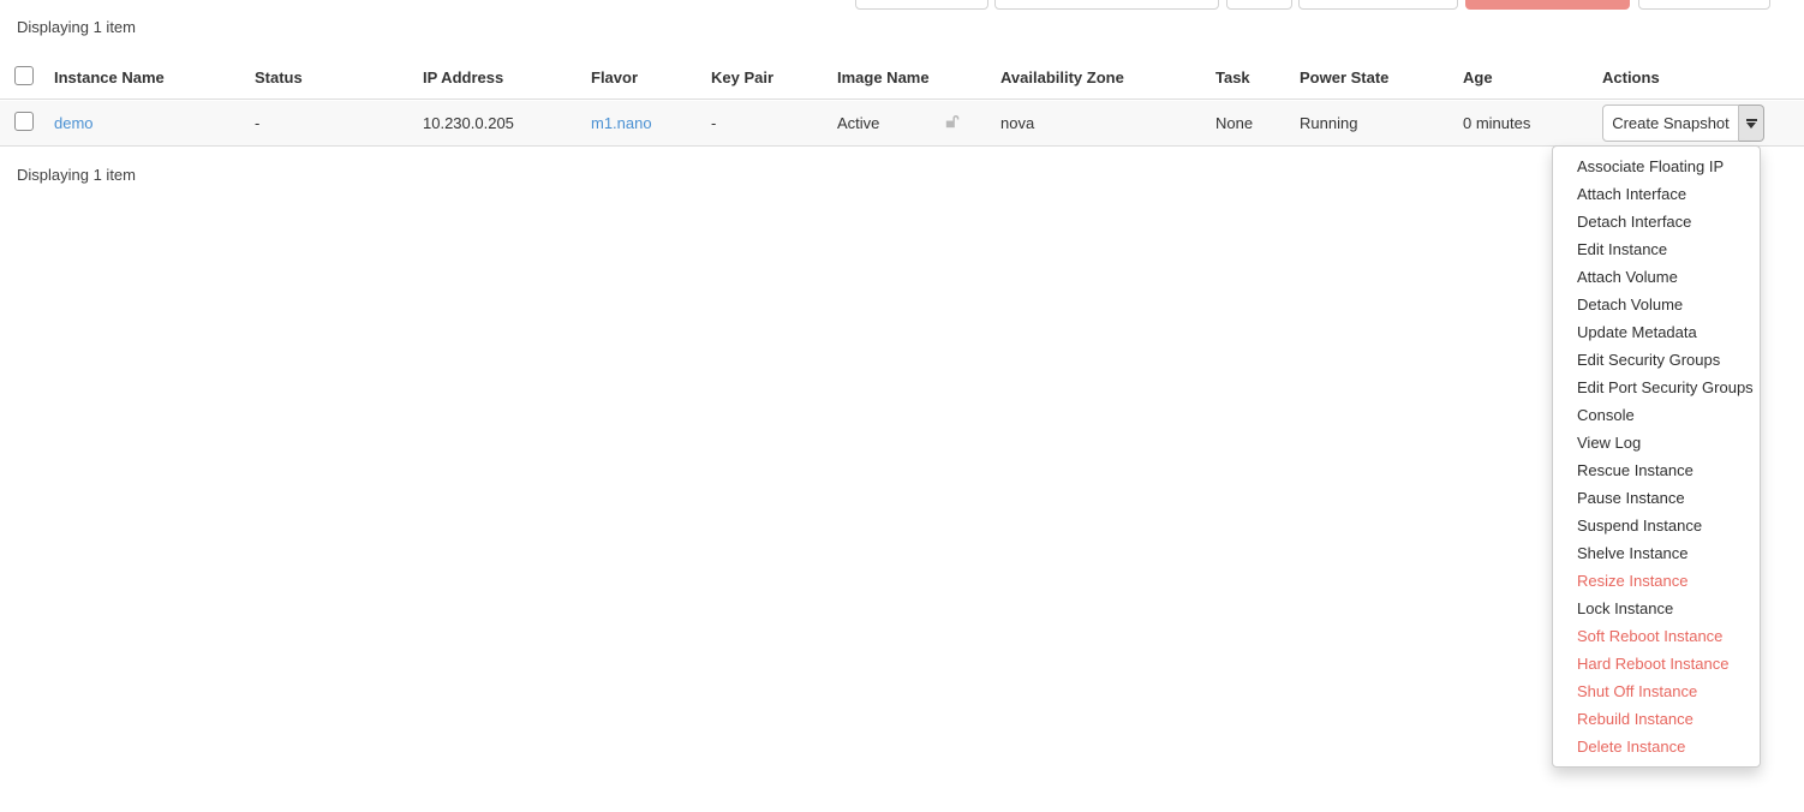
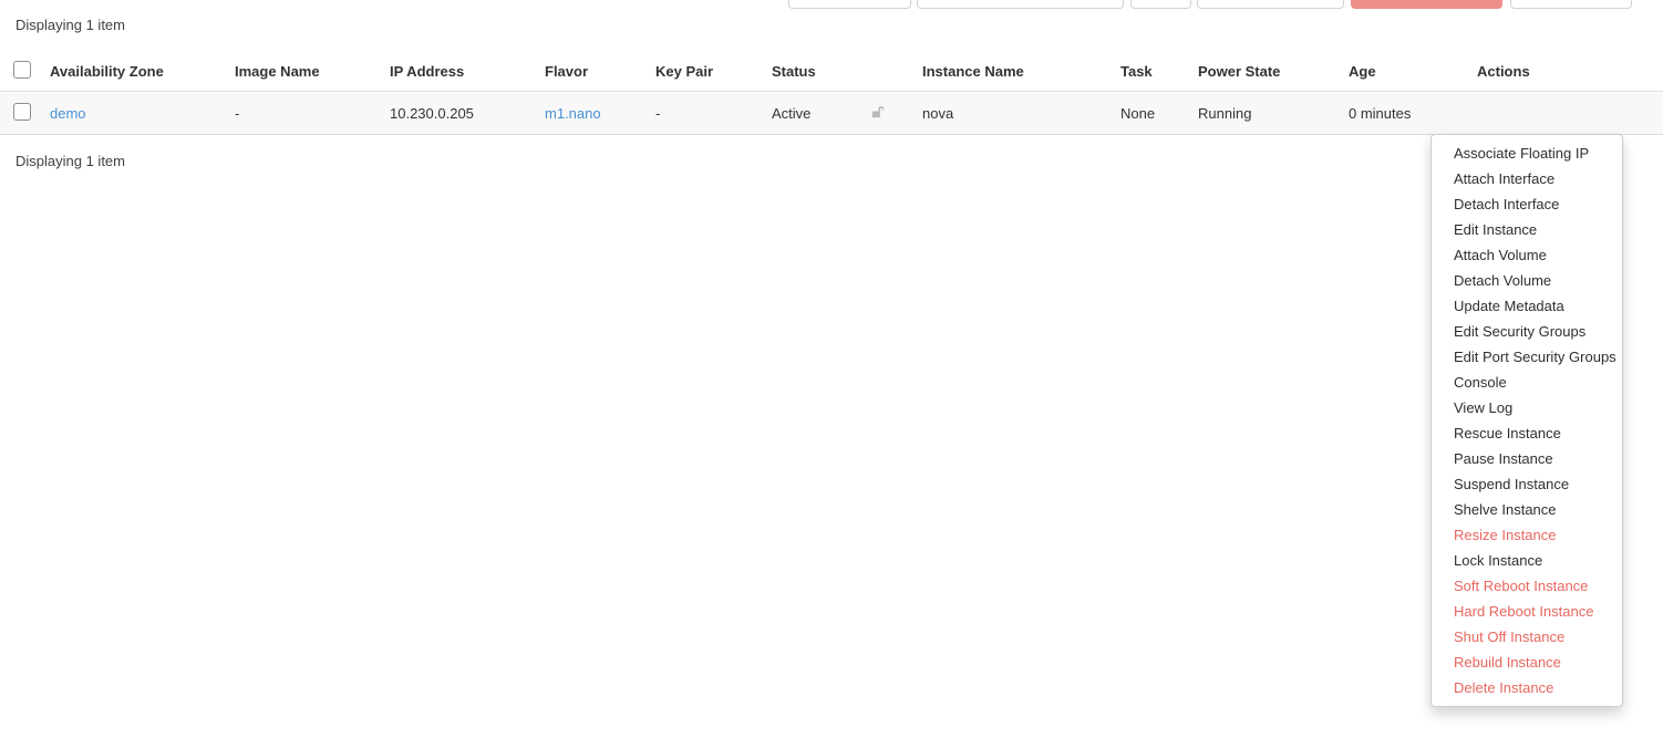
  Displaying 1 item
- Instance Name
+ Availability Zone
- Status
+ Image Name
  IP Address
  Flavor
  Key Pair
- Image Name
+ Status
- Availability Zone
+ Instance Name
  Task
  Power State
  Age
  Actions
  demo
  -
  10.230.0.205
  m1.nano
  -
  Active
  nova
  None
  Running
  0 minutes
- Create Snapshot
  Displaying 1 item
  Associate Floating IP
  Attach Interface
  Detach Interface
  Edit Instance
  Attach Volume
  Detach Volume
  Update Metadata
  Edit Security Groups
  Edit Port Security Groups
  Console
  View Log
  Rescue Instance
  Pause Instance
  Suspend Instance
  Shelve Instance
  Resize Instance
  Lock Instance
  Soft Reboot Instance
  Hard Reboot Instance
  Shut Off Instance
  Rebuild Instance
  Delete Instance
